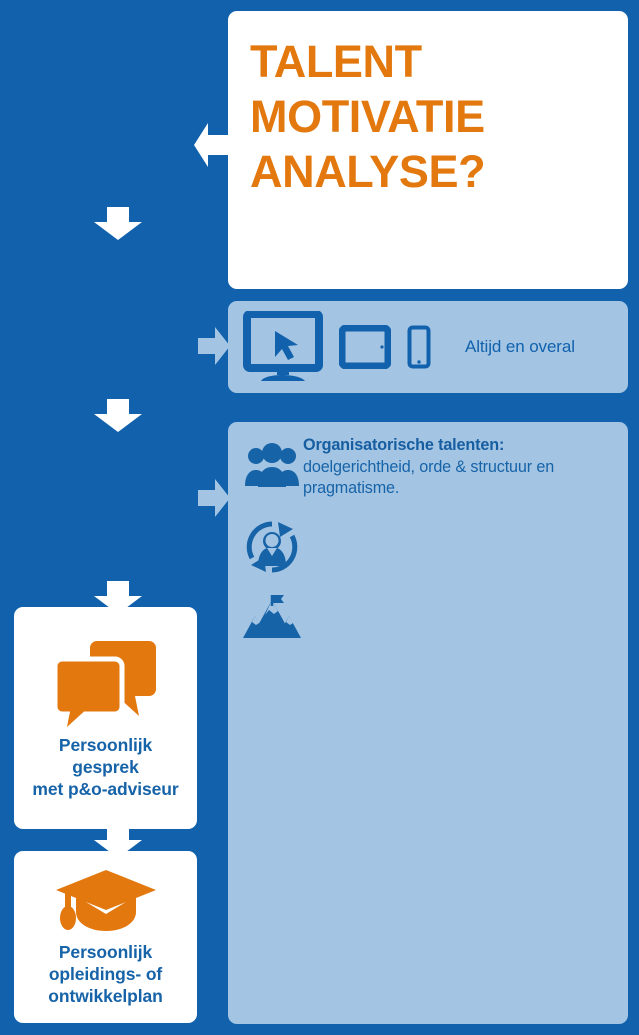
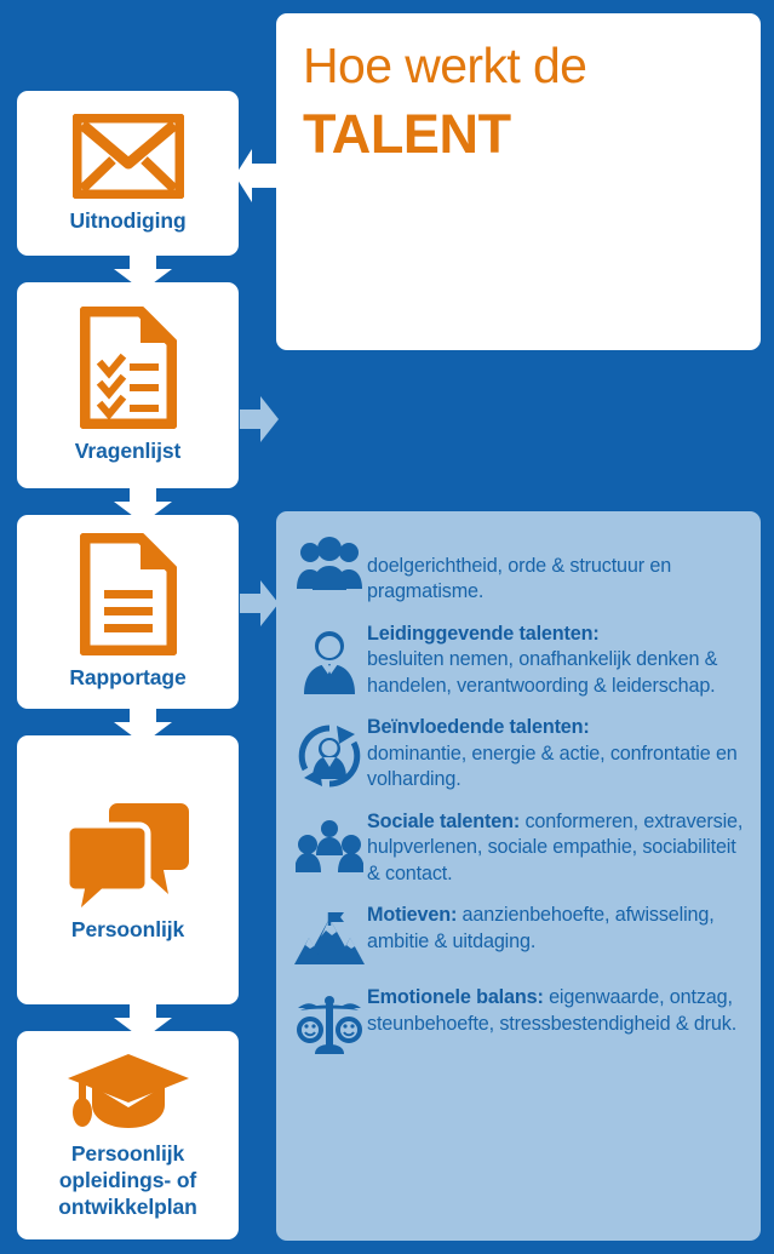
+ Uitnodiging
+ Vragenlijst
+ Rapportage
  Persoonlijk
- gesprek
- met p&o-adviseur
  Persoonlijk
  opleidings- of
  ontwikkelplan
+ Hoe werkt de
  TALENT
- MOTIVATIE
- ANALYSE?
- Altijd en overal
- Organisatorische talenten:
  doelgerichtheid, orde & structuur en pragmatisme.
+ Leidinggevende talenten:
+ besluiten nemen, onafhankelijk denken & handelen, verantwoording & leiderschap.
+ Beïnvloedende talenten:
+ dominantie, energie & actie, confrontatie en volharding.
+ Sociale talenten: conformeren, extraversie, hulpverlenen, sociale empathie, sociabiliteit & contact.
+ Motieven: aanzienbehoefte, afwisseling, ambitie & uitdaging.
+ Emotionele balans: eigenwaarde, ontzag, steunbehoefte, stressbestendigheid & druk.
